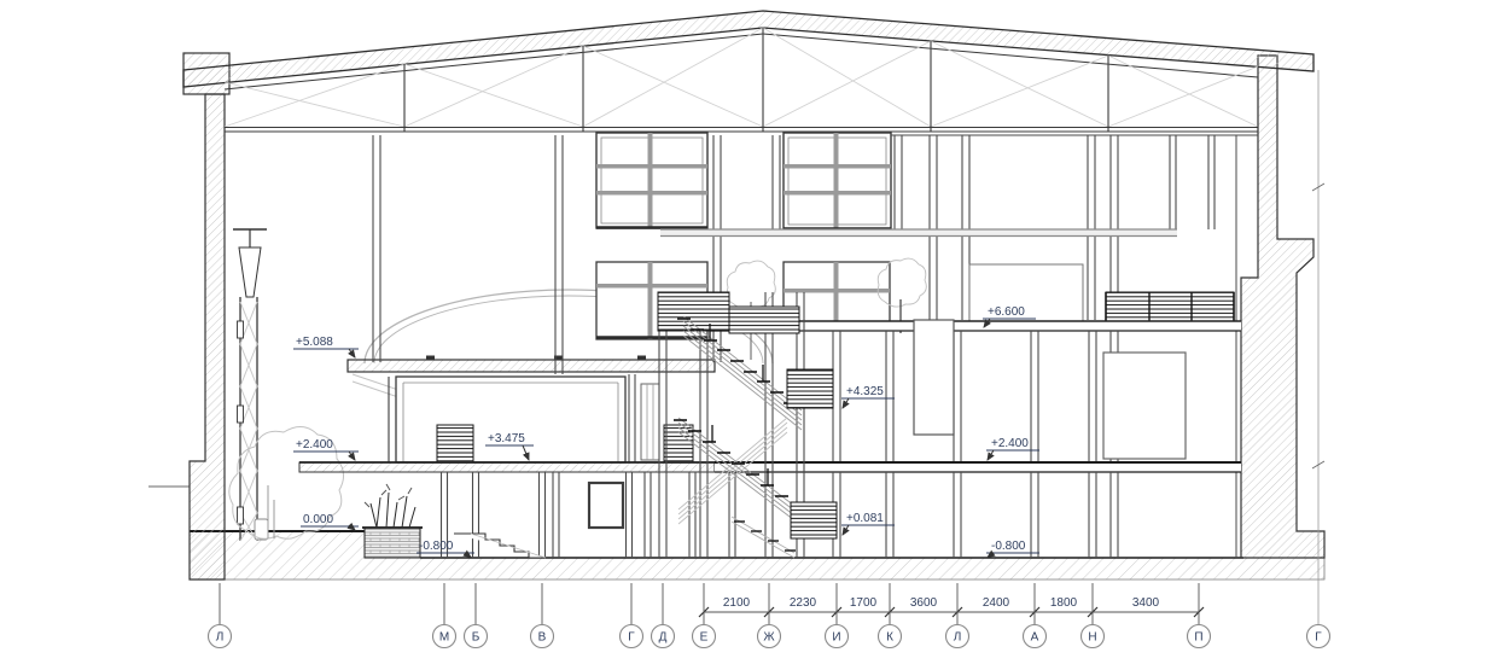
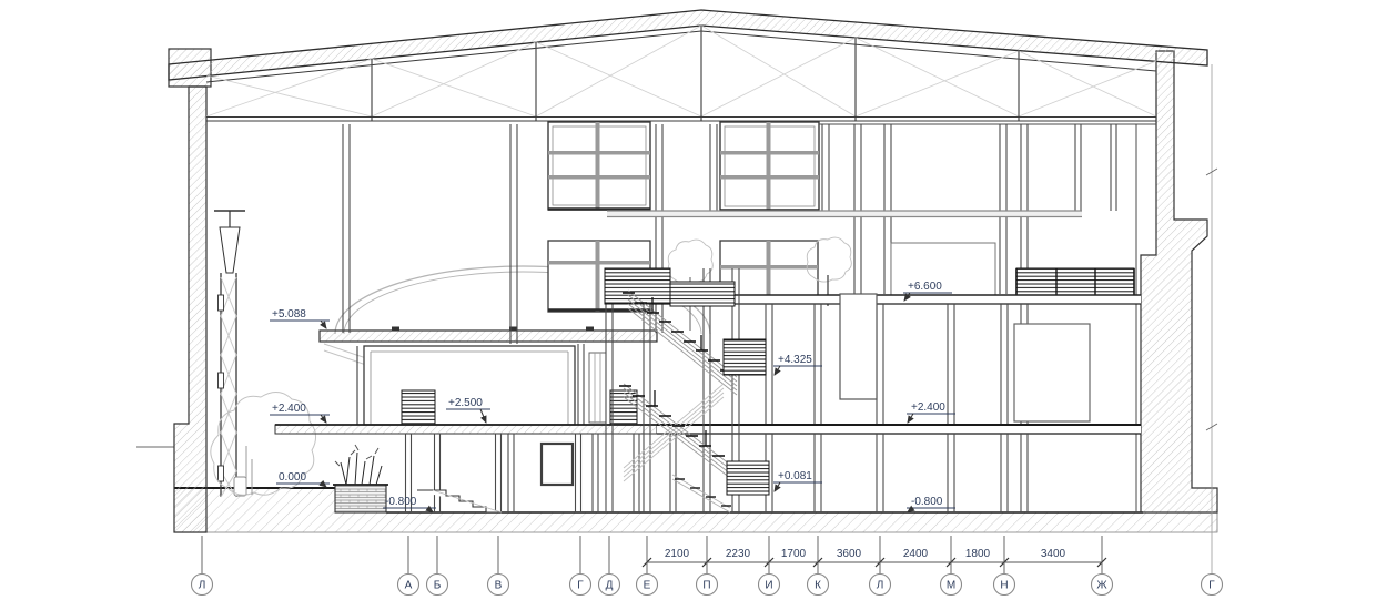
  +5.088
  +2.400
  0.000
  -0.800
- +3.475
+ +2.500
  +4.325
  +0.081
  +6.600
  +2.400
  -0.800
  2100
  2230
  1700
  3600
  2400
  1800
  3400
  Л
- М
+ А
  Б
  В
  Г
  Д
  Е
- Ж
+ П
  И
  К
  Л
- А
+ М
  Н
- П
+ Ж
  Г
